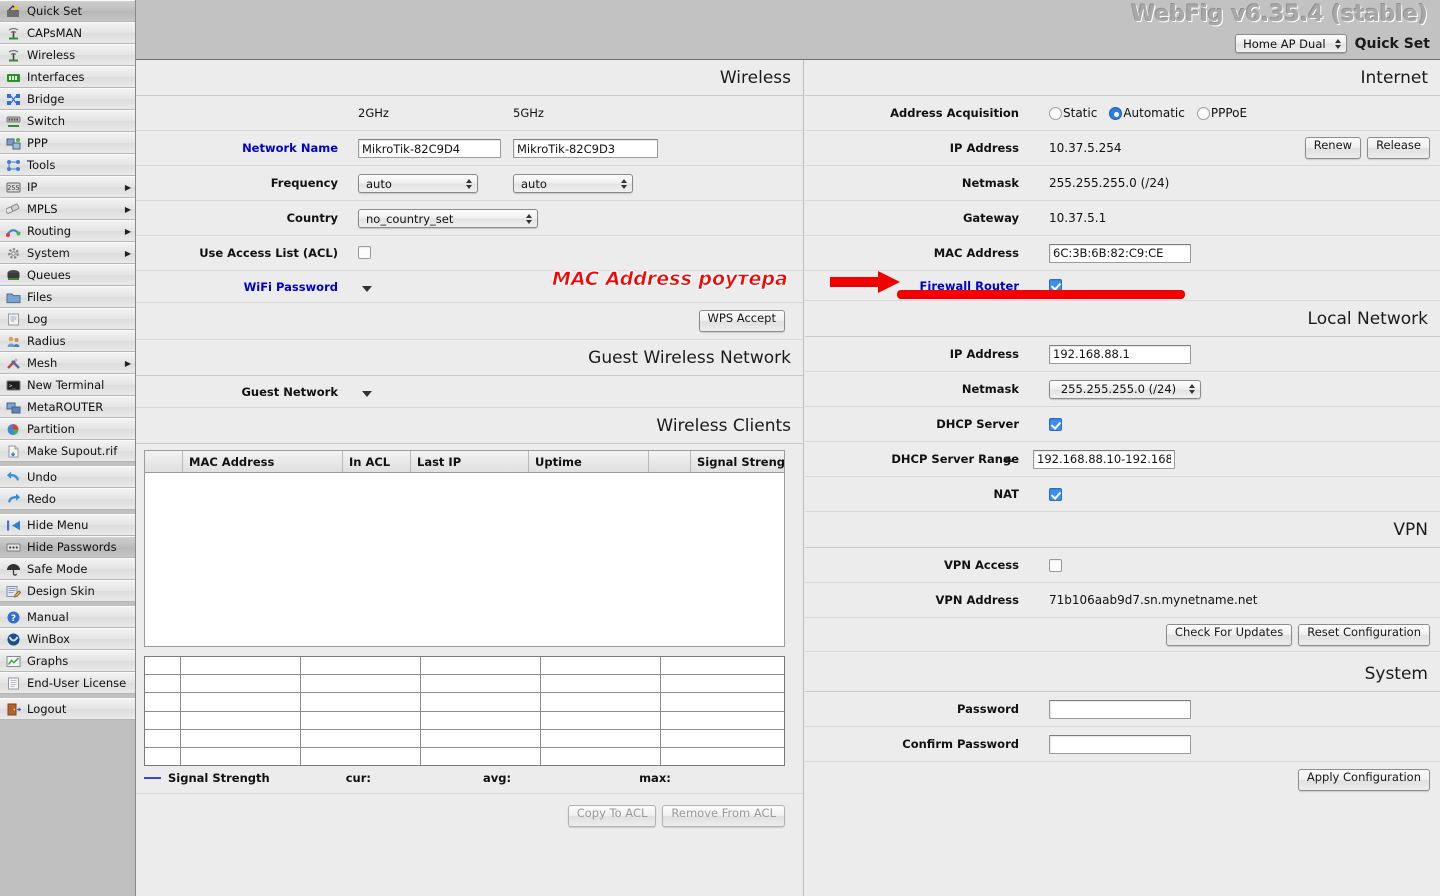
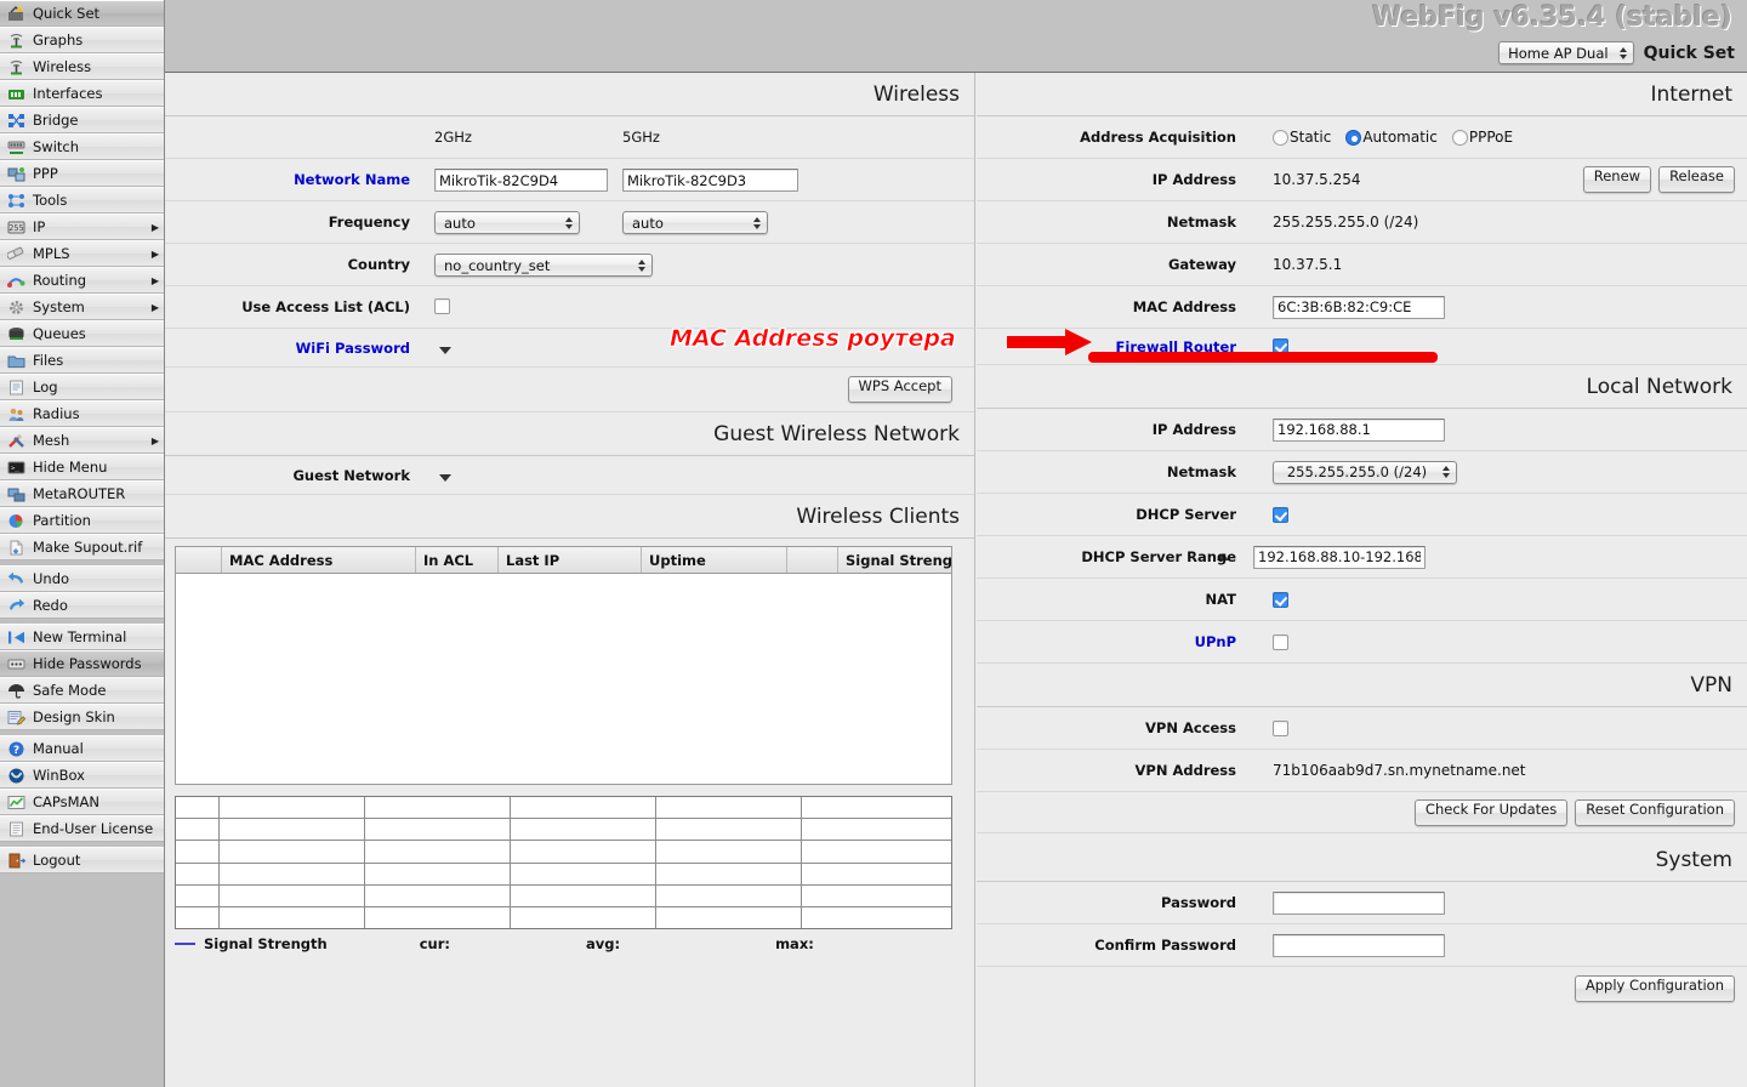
  Quick Set
- CAPsMAN
+ Graphs
  Wireless
  Interfaces
  Bridge
  Switch
  PPP
  Tools
  255
  IP
  ▶
  MPLS
  ▶
  Routing
  ▶
  System
  ▶
  Queues
  Files
  Log
  Radius
  Mesh
  ▶
- New Terminal
+ Hide Menu
  MetaROUTER
  Partition
  Make Supout.rif
  Undo
  Redo
- Hide Menu
+ New Terminal
  Hide Passwords
  Safe Mode
  Design Skin
  ?
  Manual
  WinBox
- Graphs
+ CAPsMAN
  End-User License
  Logout
  WebFig v6.35.4 (stable)
  Home AP Dual
  Quick Set
  Wireless
  2GHz
  5GHz
  Network Name
  MikroTik-82C9D4
  MikroTik-82C9D3
  Frequency
  auto
  auto
  Country
  no_country_set
  Use Access List (ACL)
  WiFi Password
  WPS Accept
  Guest Wireless Network
  Guest Network
  Wireless Clients
  MAC Address
  In ACL
  Last IP
  Uptime
  Signal Streng
  Signal Strength
  cur:
  avg:
  max:
- Copy To ACL
- Remove From ACL
  Internet
  Address Acquisition
  Static
  Automatic
  PPPoE
  IP Address
  10.37.5.254
  Renew
  Release
  Netmask
  255.255.255.0 (/24)
  Gateway
  10.37.5.1
  MAC Address
  6C:3B:6B:82:C9:CE
  Firewall Router
  Local Network
  IP Address
  192.168.88.1
  Netmask
  255.255.255.0 (/24)
  DHCP Server
  DHCP Server Range
  192.168.88.10-192.168
  NAT
+ UPnP
  VPN
  VPN Access
  VPN Address
  71b106aab9d7.sn.mynetname.net
  Check For Updates
  Reset Configuration
  System
  Password
  Confirm Password
  Apply Configuration
  MAC Address роутера
